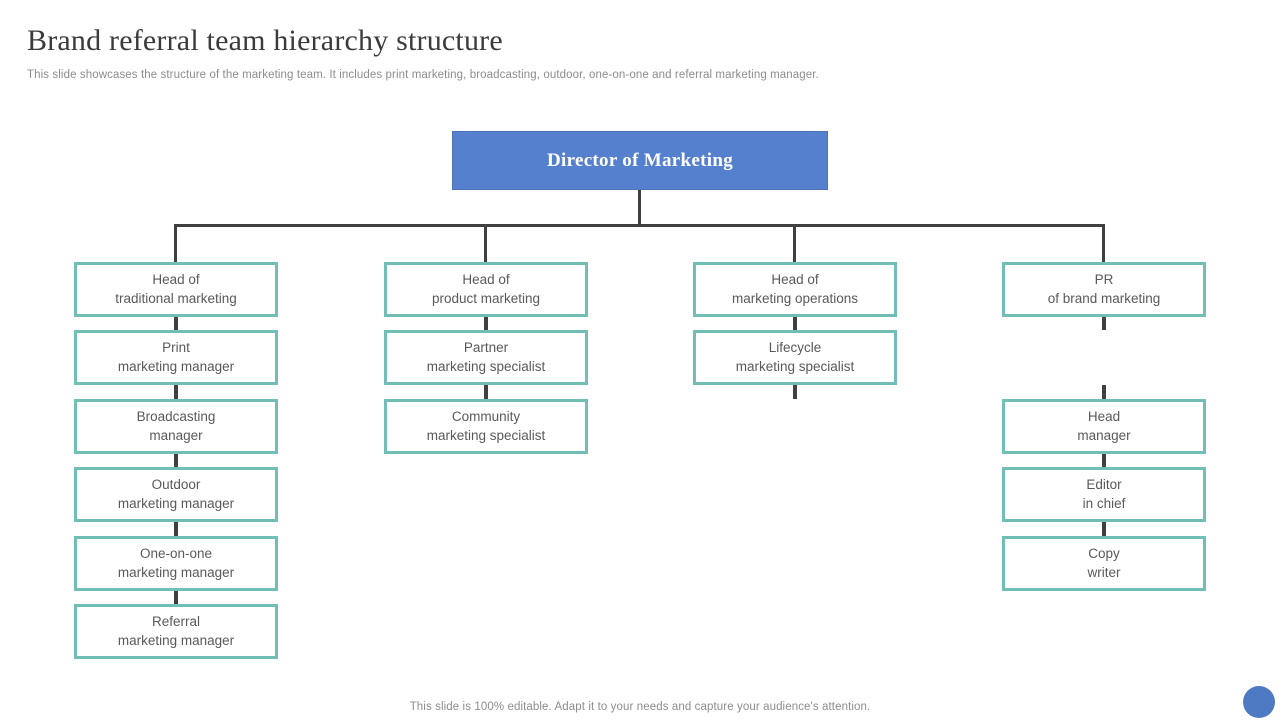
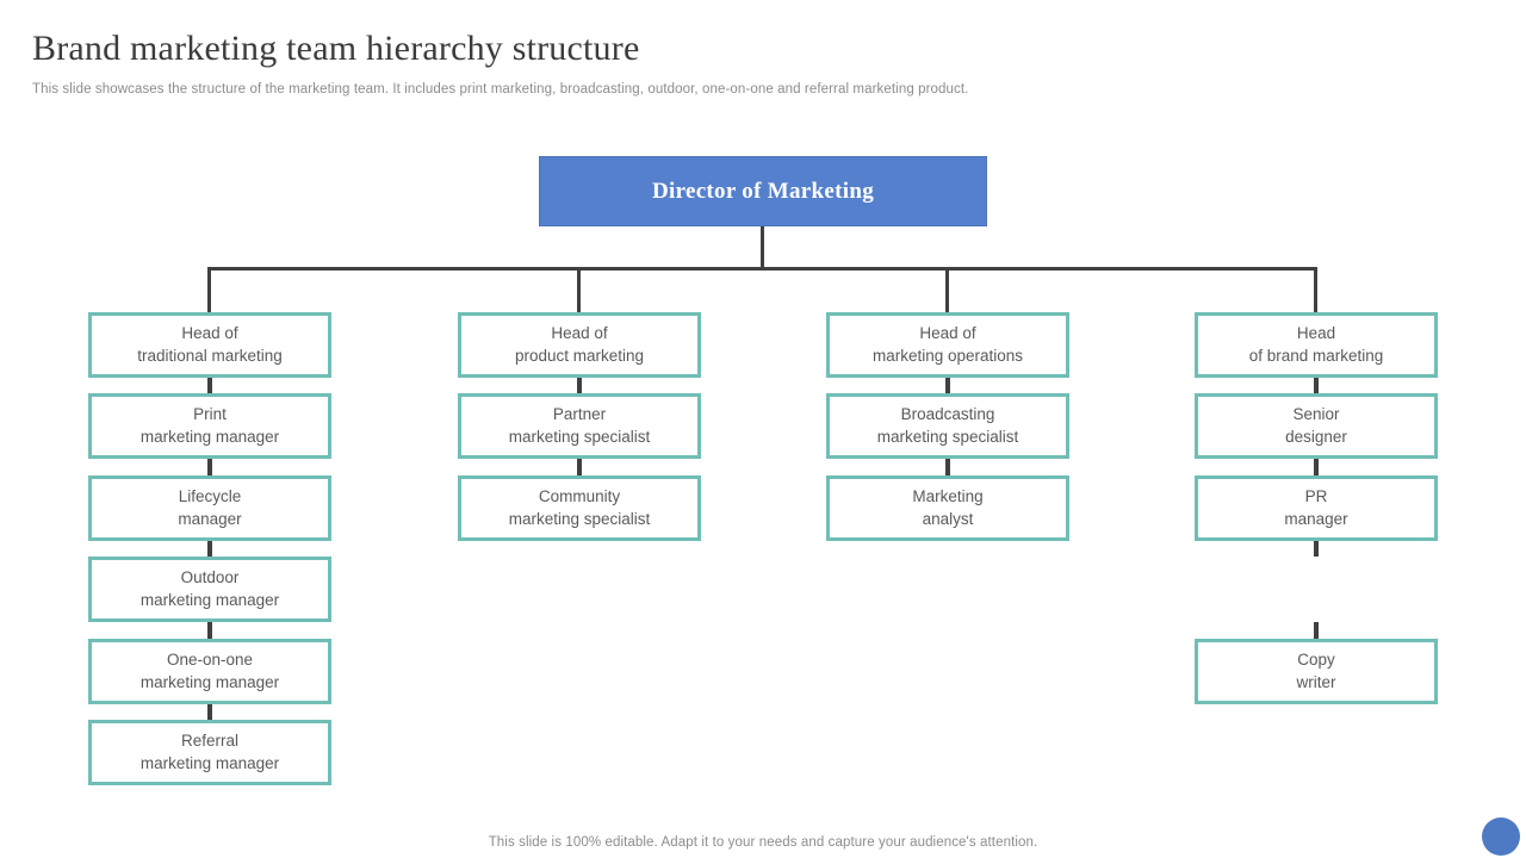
- Brand referral team hierarchy structure
+ Brand marketing team hierarchy structure
- This slide showcases the structure of the marketing team. It includes print marketing, broadcasting, outdoor, one-on-one and referral marketing manager.
+ This slide showcases the structure of the marketing team. It includes print marketing, broadcasting, outdoor, one-on-one and referral marketing product.
  Director of Marketing
  Head of
  traditional marketing
  Print
  marketing manager
- Broadcasting
+ Lifecycle
  manager
  Outdoor
  marketing manager
  One-on-one
  marketing manager
  Referral
  marketing manager
  Head of
  product marketing
  Partner
  marketing specialist
  Community
  marketing specialist
  Head of
  marketing operations
- Lifecycle
+ Broadcasting
  marketing specialist
+ Marketing
+ analyst
- PR
+ Head
  of brand marketing
+ Senior
+ designer
- Head
+ PR
  manager
- Editor
- in chief
  Copy
  writer
  This slide is 100% editable. Adapt it to your needs and capture your audience's attention.
